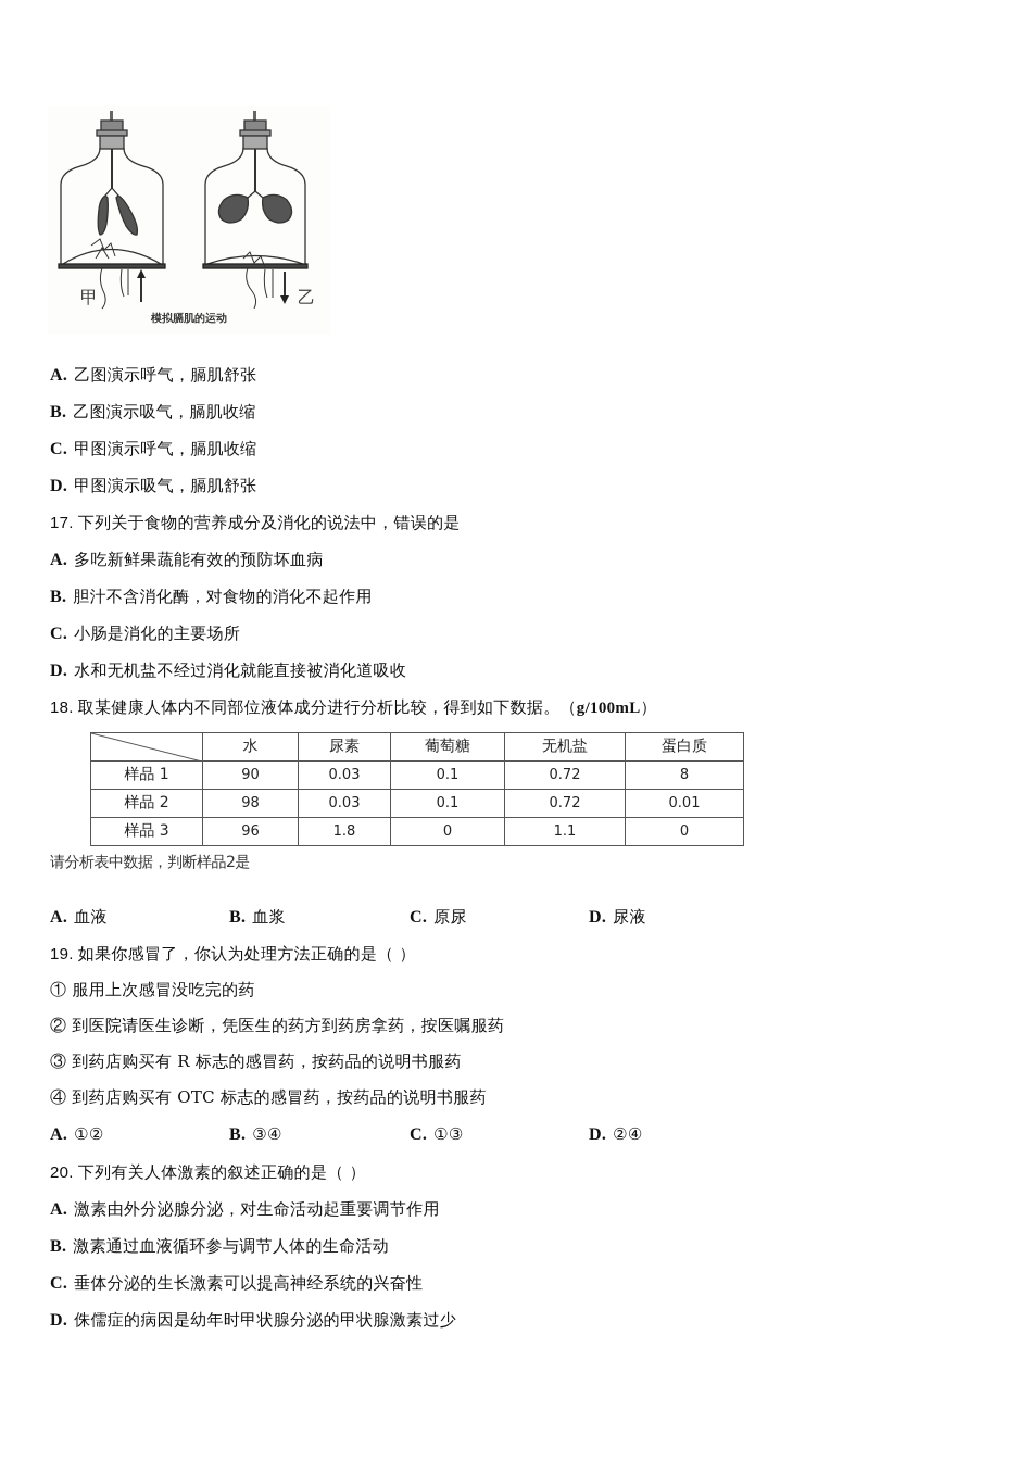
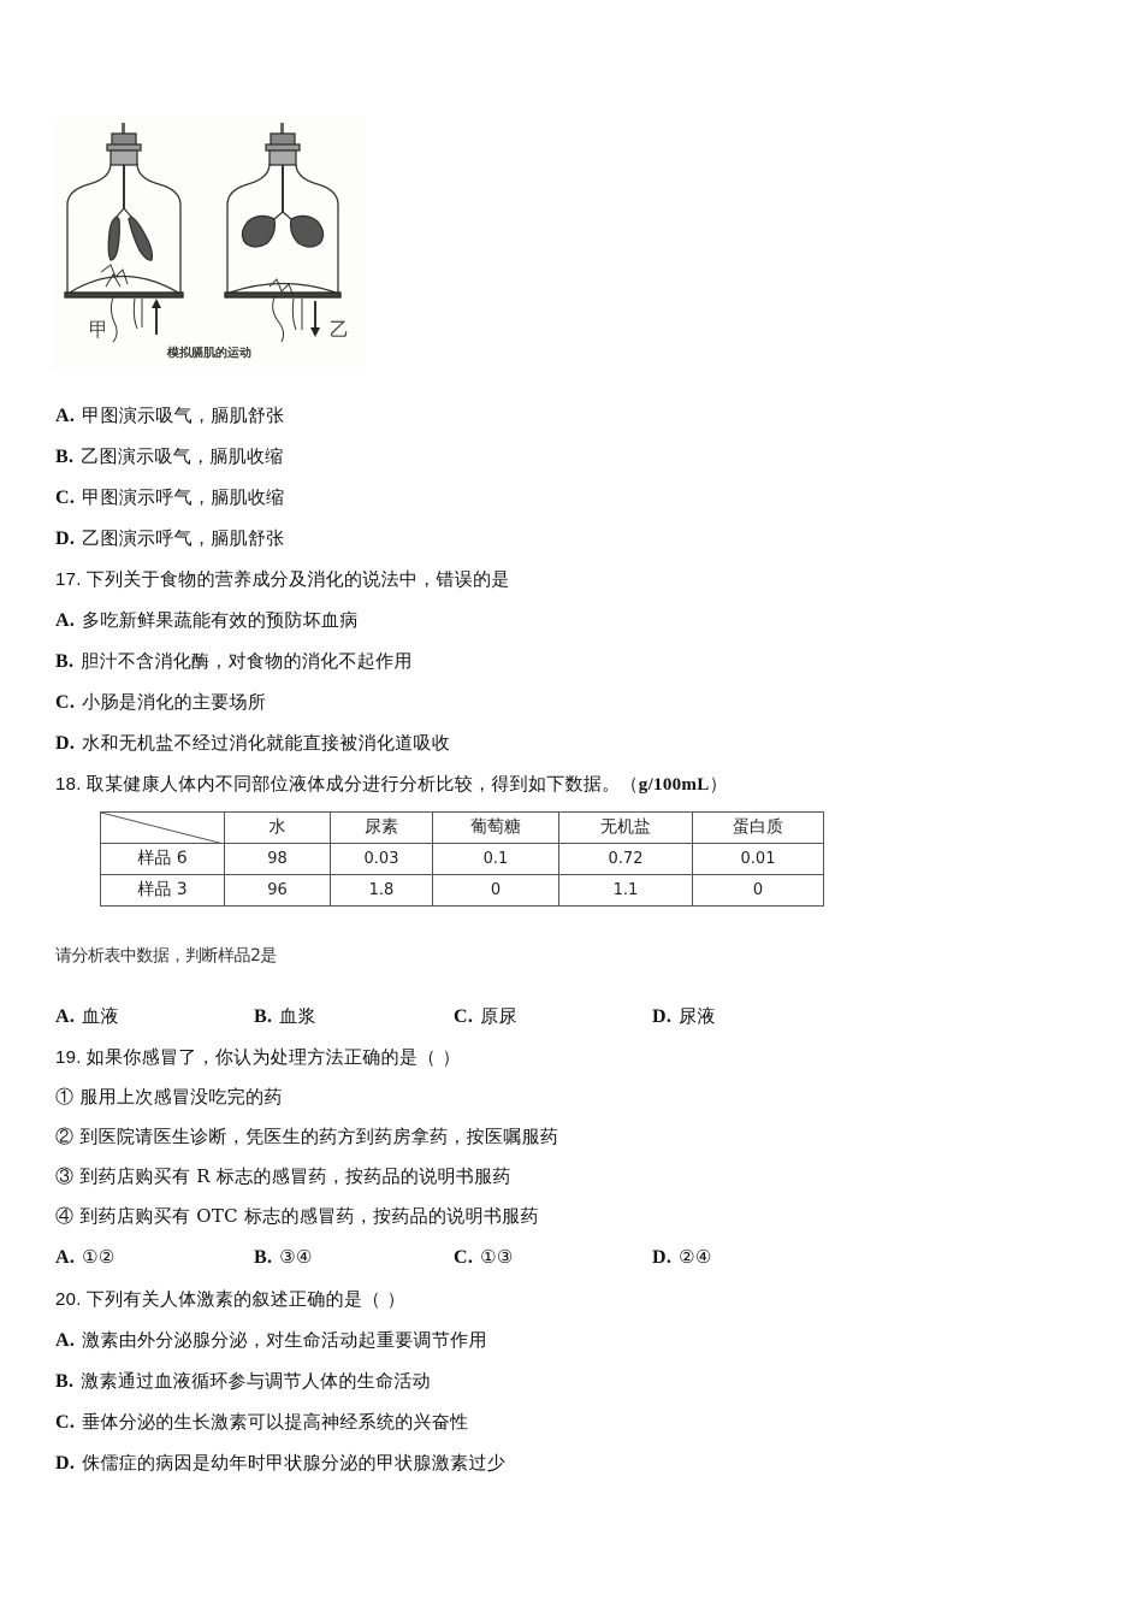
  甲
  乙
  模拟膈肌的运动
- A. 乙图演示呼气，膈肌舒张
+ A. 甲图演示吸气，膈肌舒张
  B. 乙图演示吸气，膈肌收缩
  C. 甲图演示呼气，膈肌收缩
- D. 甲图演示吸气，膈肌舒张
+ D. 乙图演示呼气，膈肌舒张
  17. 下列关于食物的营养成分及消化的说法中，错误的是
  A. 多吃新鲜果蔬能有效的预防坏血病
  B. 胆汁不含消化酶，对食物的消化不起作用
  C. 小肠是消化的主要场所
  D. 水和无机盐不经过消化就能直接被消化道吸收
  18. 取某健康人体内不同部位液体成分进行分析比较，得到如下数据。（g/100mL）
  	水	尿素	葡萄糖	无机盐	蛋白质
- 样品 1	90	0.03	0.1	0.72	8
- 样品 2	98	0.03	0.1	0.72	0.01
+ 样品 6	98	0.03	0.1	0.72	0.01
  样品 3	96	1.8	0	1.1	0
  请分析表中数据，判断样品2是
  A. 血液
  B. 血浆
  C. 原尿
  D. 尿液
  19. 如果你感冒了，你认为处理方法正确的是（ ）
  ① 服用上次感冒没吃完的药
  ② 到医院请医生诊断，凭医生的药方到药房拿药，按医嘱服药
  ③ 到药店购买有 R 标志的感冒药，按药品的说明书服药
  ④ 到药店购买有 OTC 标志的感冒药，按药品的说明书服药
  A. ①②
  B. ③④
  C. ①③
  D. ②④
  20. 下列有关人体激素的叙述正确的是（ ）
  A. 激素由外分泌腺分泌，对生命活动起重要调节作用
  B. 激素通过血液循环参与调节人体的生命活动
  C. 垂体分泌的生长激素可以提高神经系统的兴奋性
  D. 侏儒症的病因是幼年时甲状腺分泌的甲状腺激素过少
